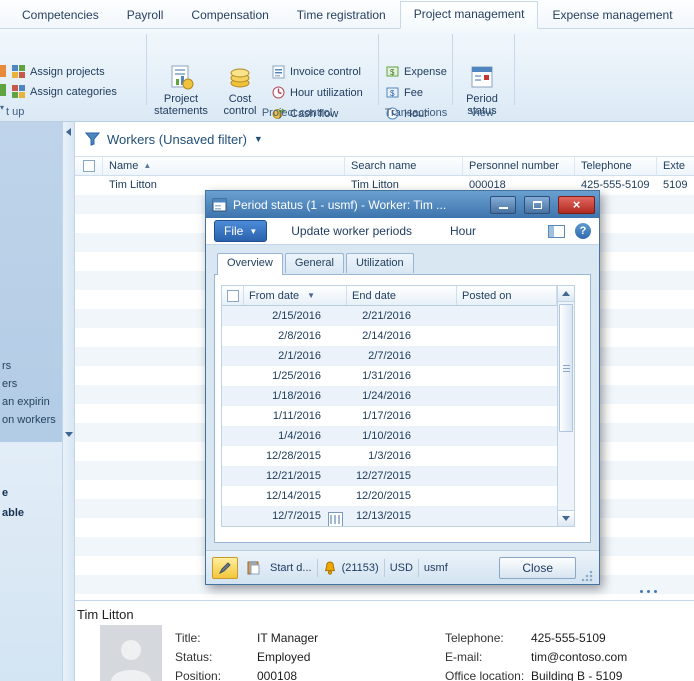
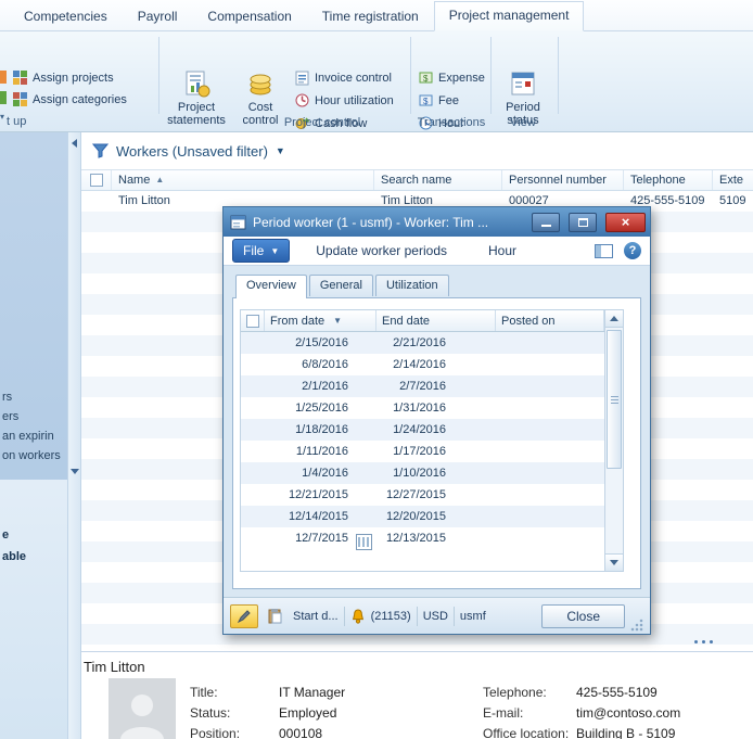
  Competencies
  Payroll
  Compensation
  Time registration
  Project management
- Expense management
  ▾
  Assign projects
  Assign categories
  t up
  Project statements
  Cost control
  Invoice control
  Hour utilization
  Cash flow
  Project control
  $
  Expense
  $
  Fee
  Hour
  Transactions
  Period status
  View
  rs
  ers
  an expirin
  on workers
  e
  able
  Workers (Unsaved filter)
  ▼
  Name
  ▲
  Search name
  Personnel number
  Telephone
  Exte
  Tim Litton
  Tim Litton
- 000018
+ 000027
  425-555-5109
  5109
  Tim Litton
  Title:
  IT Manager
  Status:
  Employed
  Position:
  000108
  Telephone:
  425-555-5109
  E-mail:
  tim@contoso.com
  Office location:
  Building B - 5109
- Period status (1 - usmf) - Worker: Tim ...
+ Period worker (1 - usmf) - Worker: Tim ...
  ×
  File
  ▼
  Update worker periods
  Hour
  ?
  Overview
  General
  Utilization
  From date
  ▼
  End date
  Posted on
  2/15/2016
  2/21/2016
- 2/8/2016
+ 6/8/2016
  2/14/2016
  2/1/2016
  2/7/2016
  1/25/2016
  1/31/2016
  1/18/2016
  1/24/2016
  1/11/2016
  1/17/2016
  1/4/2016
  1/10/2016
- 12/28/2015
- 1/3/2016
  12/21/2015
  12/27/2015
  12/14/2015
  12/20/2015
  12/7/2015
  12/13/2015
  Start d...
  (21153)
  USD
  usmf
  Close
